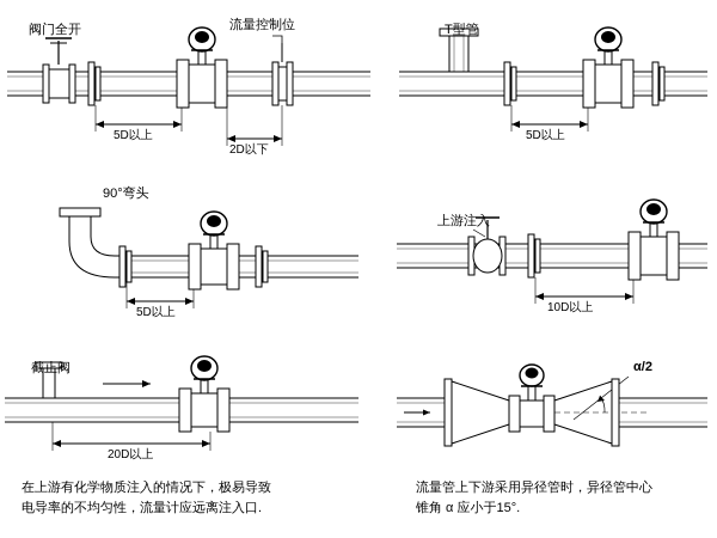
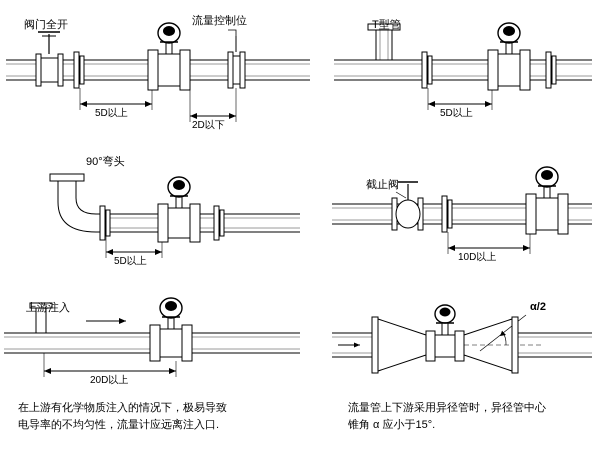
  阀门全开
  流量控制位
  5D以上
  2D以下
  T型管
  5D以上
  90°弯头
  5D以上
- 上游注入
+ 截止阀
  10D以上
- 截止阀
+ 上游注入
  20D以上
  α/2
  在上游有化学物质注入的情况下，极易导致
  电导率的不均匀性，流量计应远离注入口.
  流量管上下游采用异径管时，异径管中心
  锥角 α 应小于15°.
